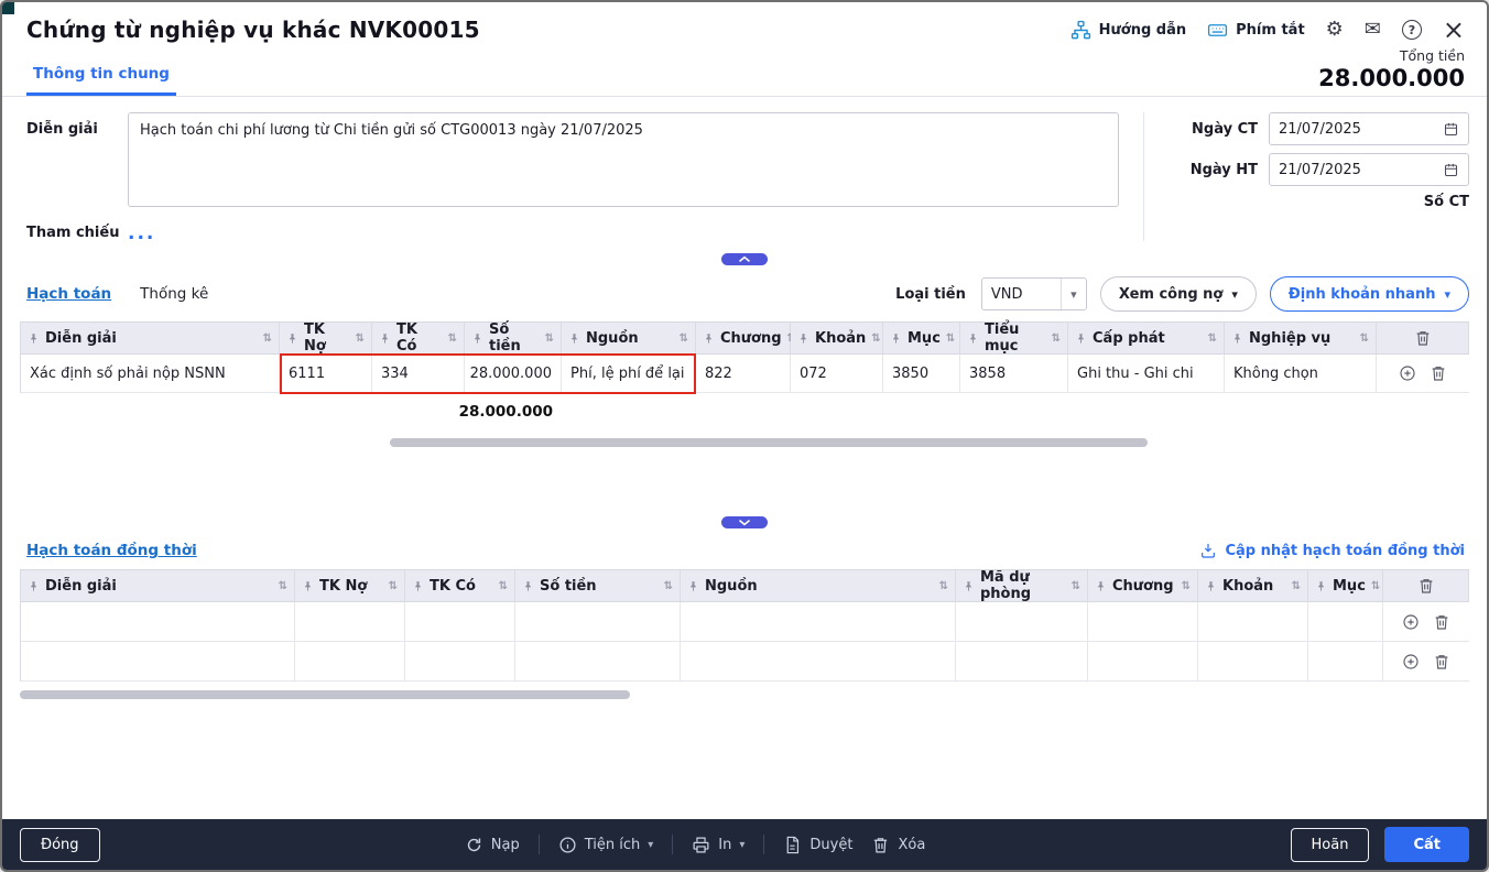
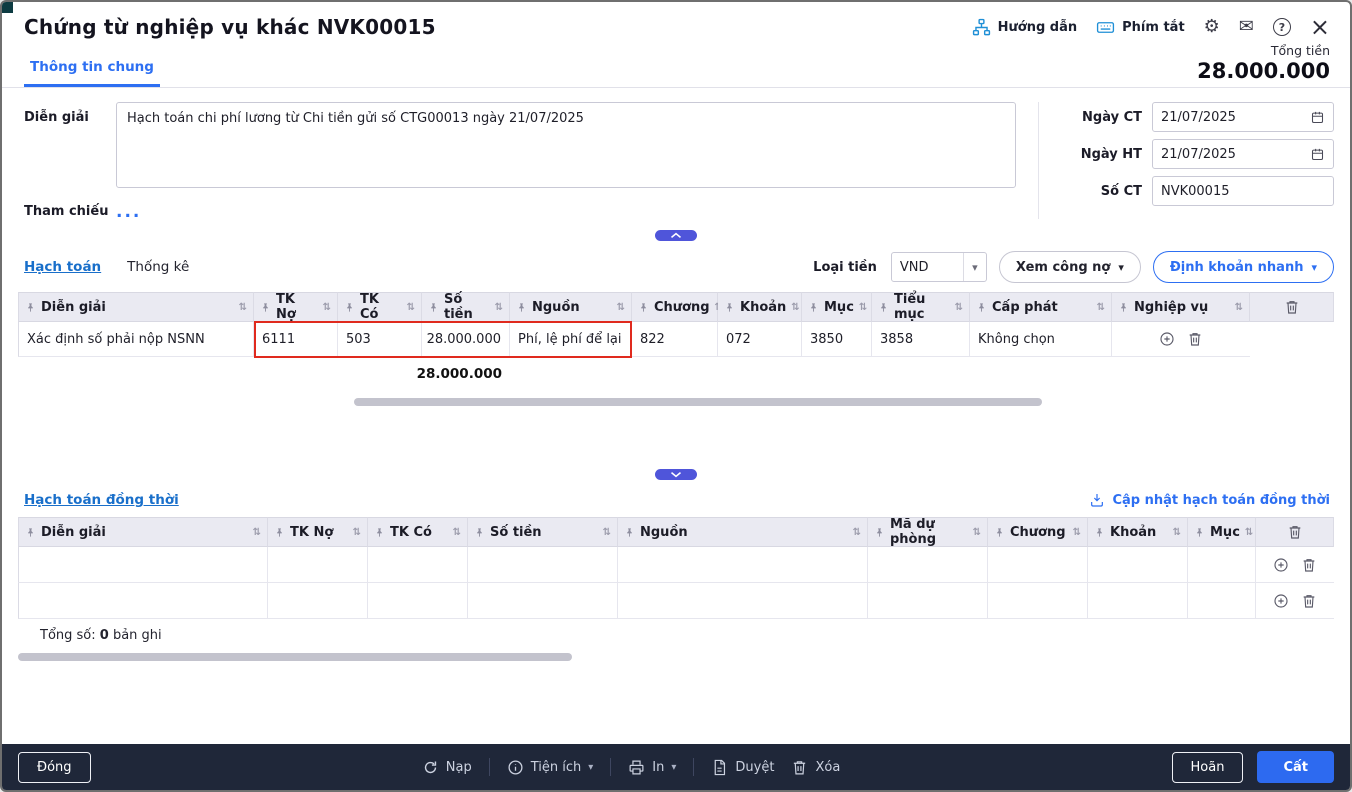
  Chứng từ nghiệp vụ khác NVK00015
  Hướng dẫn
  Phím tắt
  ⚙
  ✉
  ?
  ×
  Thông tin chung
  Tổng tiền
  28.000.000
  Diễn giải
  Hạch toán chi phí lương từ Chi tiền gửi số CTG00013 ngày 21/07/2025
  Tham chiếu
  ...
  Ngày CT
  21/07/2025
  Ngày HT
  21/07/2025
  Số CT
+ NVK00015
  Hạch toán
  Thống kê
  Loại tiền
  VND
  ▾
  Xem công nợ
  ▾
  Định khoản nhanh
  ▾
  Diễn giải
  ⇅
  TK Nợ
  ⇅
  TK Có
  ⇅
  Số tiền
  ⇅
  Nguồn
  ⇅
  Chương
  Khoản
  ⇅
  Mục
  ⇅
  Tiểu mục
  ⇅
  Cấp phát
  ⇅
  Nghiệp vụ
  ⇅
  Xác định số phải nộp NSNN
  6111
- 334
+ 503
  28.000.000
  Phí, lệ phí để lại
  822
  072
  3850
  3858
- Ghi thu - Ghi chi
  Không chọn
  28.000.000
  Hạch toán đồng thời
  Cập nhật hạch toán đồng thời
  Diễn giải
  ⇅
  TK Nợ
  ⇅
  TK Có
  ⇅
  Số tiền
  ⇅
  Nguồn
  ⇅
  Mã dự phòng
  ⇅
  Chương
  ⇅
  Khoản
  ⇅
  Mục
  ⇅
+ Tổng số: 0 bản ghi
  Đóng
  Nạp
  Tiện ích
  ▾
  In
  ▾
  Duyệt
  Xóa
  Hoãn
  Cất
